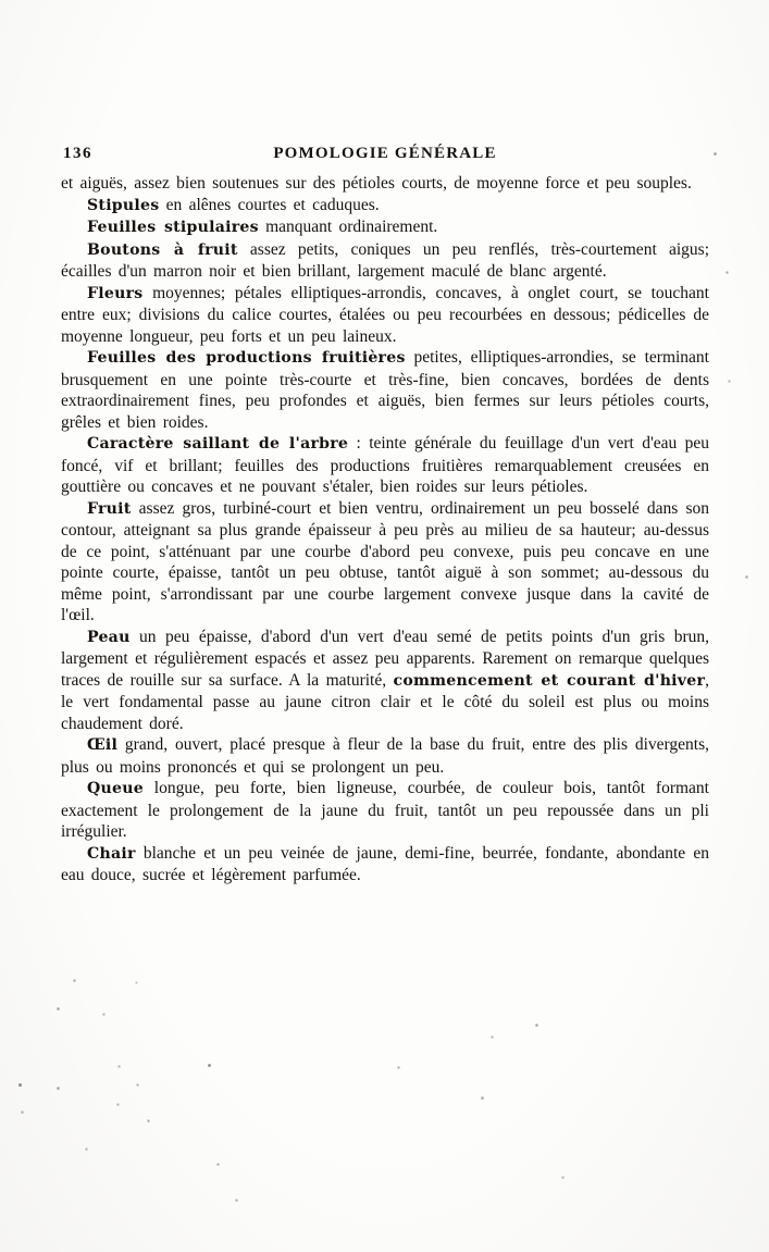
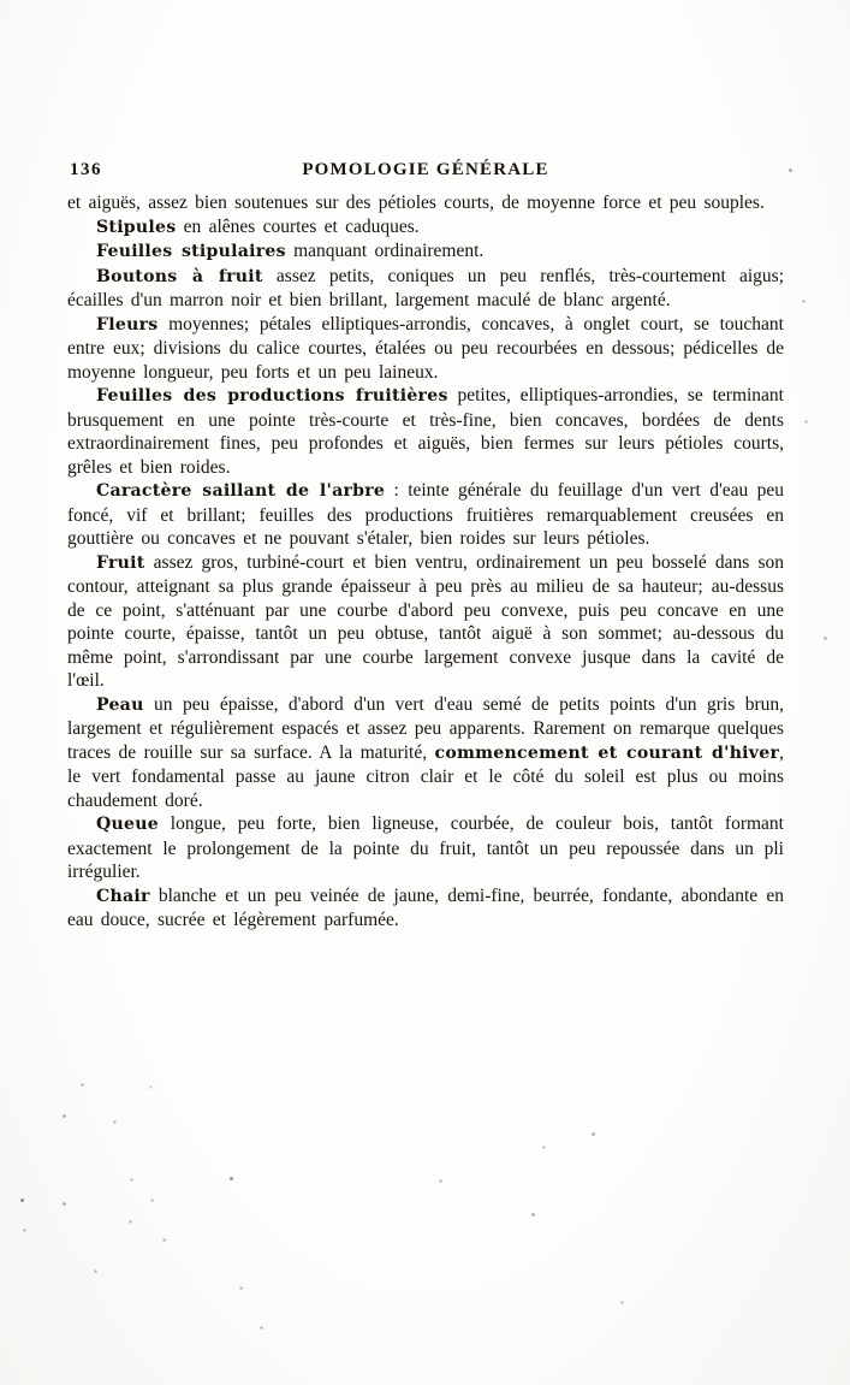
  136
  POMOLOGIE GÉNÉRALE
  et aiguës, assez bien soutenues sur des pétioles courts, de moyenne force et peu souples.
  Stipules en alênes courtes et caduques.
  Feuilles stipulaires manquant ordinairement.
  Boutons à fruit assez petits, coniques un peu renflés, très-courtement aigus; écailles d'un marron noir et bien brillant, largement maculé de blanc argenté.
  Fleurs moyennes; pétales elliptiques-arrondis, concaves, à onglet court, se touchant entre eux; divisions du calice courtes, étalées ou peu recourbées en dessous; pédicelles de moyenne longueur, peu forts et un peu laineux.
  Feuilles des productions fruitières petites, elliptiques-arrondies, se terminant brusquement en une pointe très-courte et très-fine, bien concaves, bordées de dents extraordinairement fines, peu profondes et aiguës, bien fermes sur leurs pétioles courts, grêles et bien roides.
  Caractère saillant de l'arbre : teinte générale du feuillage d'un vert d'eau peu foncé, vif et brillant; feuilles des productions fruitières remarquablement creusées en gouttière ou concaves et ne pouvant s'étaler, bien roides sur leurs pétioles.
  Fruit assez gros, turbiné-court et bien ventru, ordinairement un peu bosselé dans son contour, atteignant sa plus grande épaisseur à peu près au milieu de sa hauteur; au-dessus de ce point, s'atténuant par une courbe d'abord peu convexe, puis peu concave en une pointe courte, épaisse, tantôt un peu obtuse, tantôt aiguë à son sommet; au-dessous du même point, s'arrondissant par une courbe largement convexe jusque dans la cavité de l'œil.
  Peau un peu épaisse, d'abord d'un vert d'eau semé de petits points d'un gris brun, largement et régulièrement espacés et assez peu apparents. Rarement on remarque quelques traces de rouille sur sa surface. A la maturité, commencement et courant d'hiver, le vert fondamental passe au jaune citron clair et le côté du soleil est plus ou moins chaudement doré.
- Œil grand, ouvert, placé presque à fleur de la base du fruit, entre des plis divergents, plus ou moins prononcés et qui se prolongent un peu.
- Queue longue, peu forte, bien ligneuse, courbée, de couleur bois, tantôt formant exactement le prolongement de la jaune du fruit, tantôt un peu repoussée dans un pli irrégulier.
+ Queue longue, peu forte, bien ligneuse, courbée, de couleur bois, tantôt formant exactement le prolongement de la pointe du fruit, tantôt un peu repoussée dans un pli irrégulier.
  Chair blanche et un peu veinée de jaune, demi-fine, beurrée, fondante, abondante en eau douce, sucrée et légèrement parfumée.
